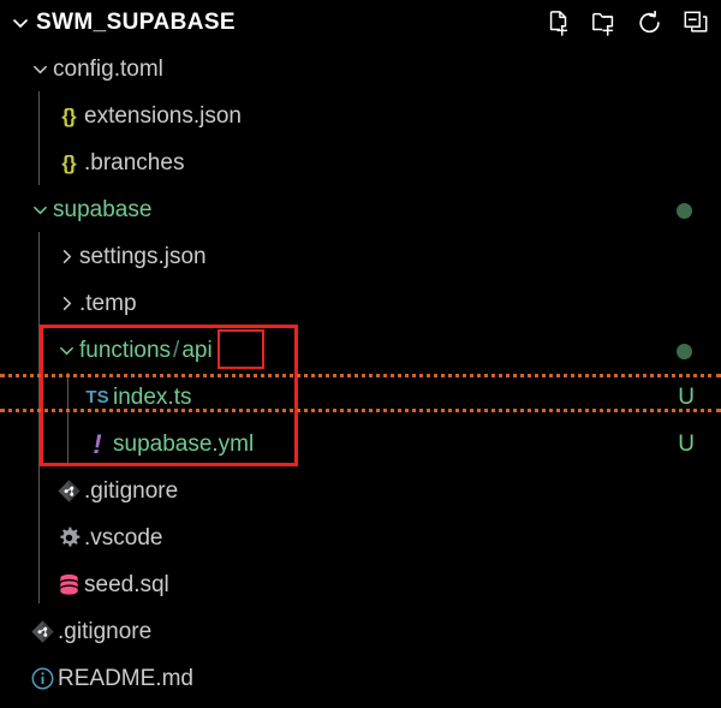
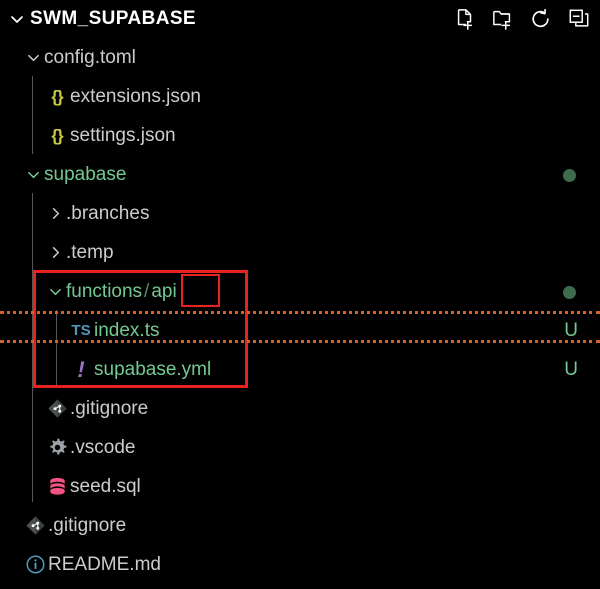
  SWM_SUPABASE
  config.toml
  {}
  extensions.json
  {}
- .branches
+ settings.json
  supabase
- settings.json
+ .branches
  .temp
  functions
  /
  api
  TS
  index.ts
  U
  !
  supabase.yml
  U
  .gitignore
  .vscode
  seed.sql
  .gitignore
  README.md
